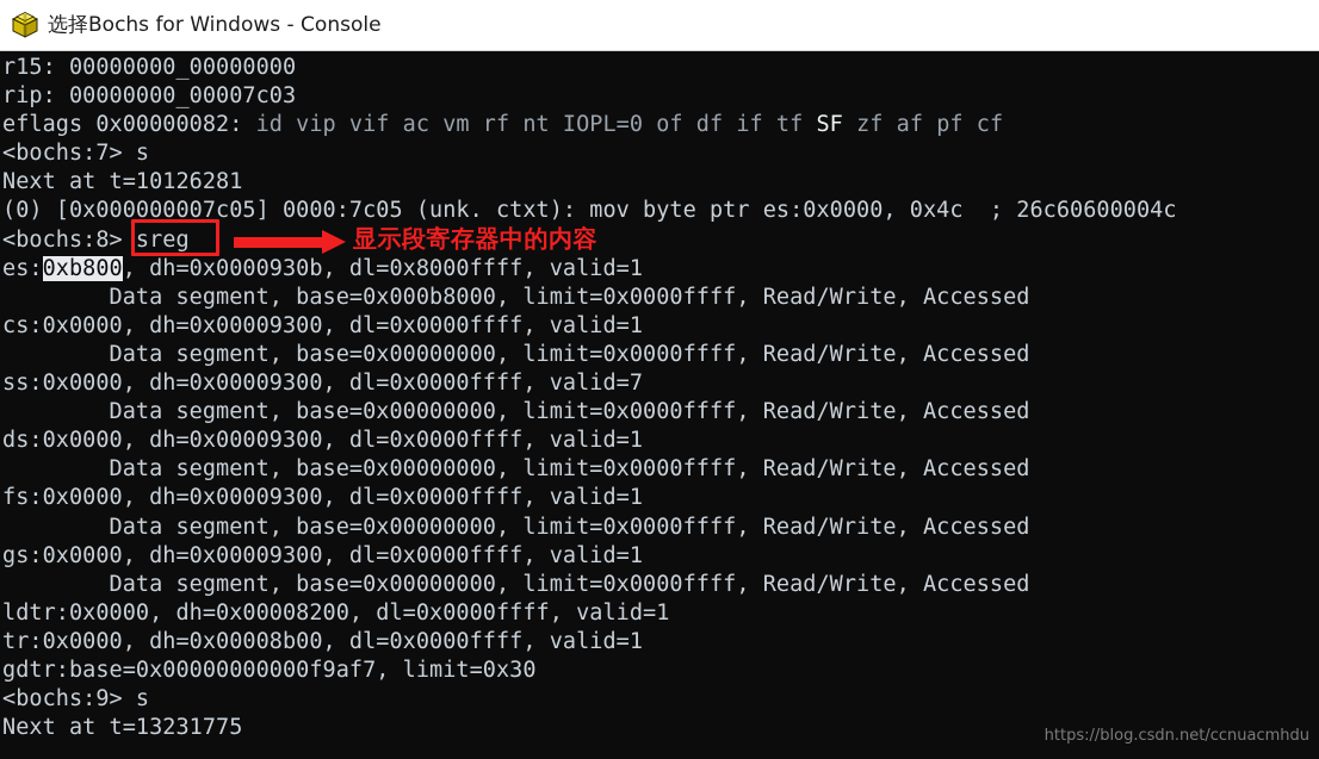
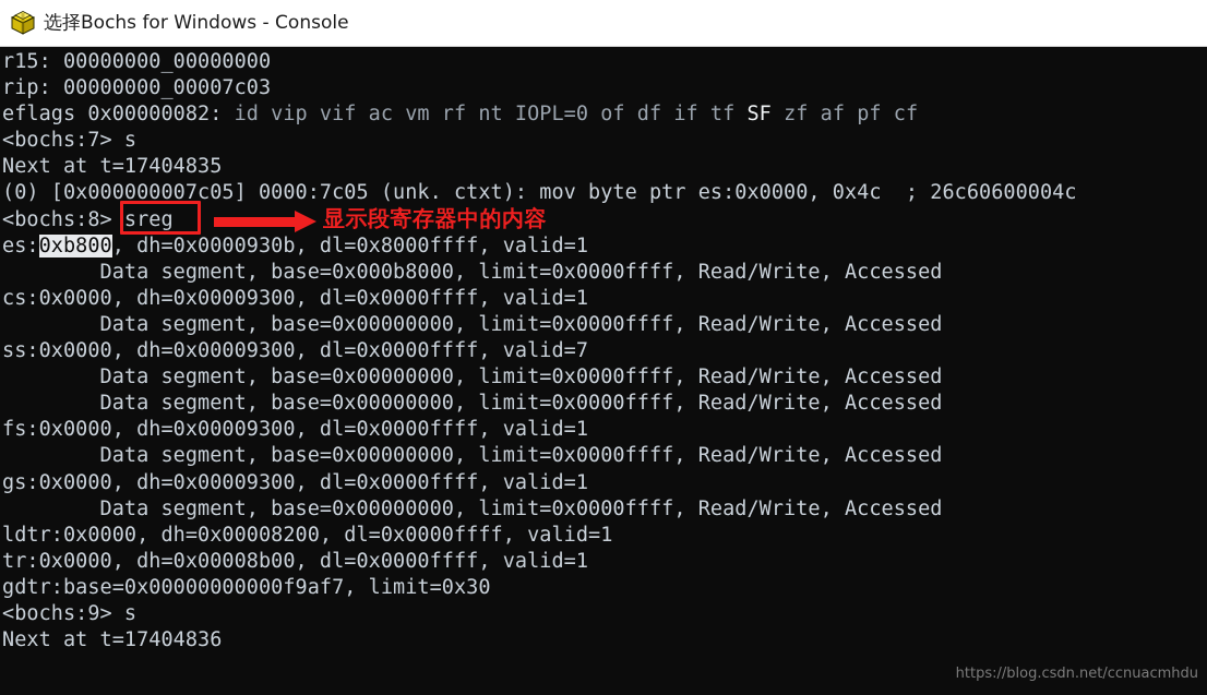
  选择Bochs for Windows - Console
  r15: 00000000_00000000
  rip: 00000000_00007c03
  eflags 0x00000082: id vip vif ac vm rf nt IOPL=0 of df if tf SF zf af pf cf
  <bochs:7> s
- Next at t=10126281
+ Next at t=17404835
  (0) [0x000000007c05] 0000:7c05 (unk. ctxt): mov byte ptr es:0x0000, 0x4c ; 26c60600004c
  <bochs:8> sreg
  es:0xb800, dh=0x0000930b, dl=0x8000ffff, valid=1
  Data segment, base=0x000b8000, limit=0x0000ffff, Read/Write, Accessed
  cs:0x0000, dh=0x00009300, dl=0x0000ffff, valid=1
  Data segment, base=0x00000000, limit=0x0000ffff, Read/Write, Accessed
  ss:0x0000, dh=0x00009300, dl=0x0000ffff, valid=7
  Data segment, base=0x00000000, limit=0x0000ffff, Read/Write, Accessed
- ds:0x0000, dh=0x00009300, dl=0x0000ffff, valid=1
  Data segment, base=0x00000000, limit=0x0000ffff, Read/Write, Accessed
  fs:0x0000, dh=0x00009300, dl=0x0000ffff, valid=1
  Data segment, base=0x00000000, limit=0x0000ffff, Read/Write, Accessed
  gs:0x0000, dh=0x00009300, dl=0x0000ffff, valid=1
  Data segment, base=0x00000000, limit=0x0000ffff, Read/Write, Accessed
  ldtr:0x0000, dh=0x00008200, dl=0x0000ffff, valid=1
  tr:0x0000, dh=0x00008b00, dl=0x0000ffff, valid=1
  gdtr:base=0x00000000000f9af7, limit=0x30
  <bochs:9> s
- Next at t=13231775
+ Next at t=17404836
  显示段寄存器中的内容
  https://blog.csdn.net/ccnuacmhdu
